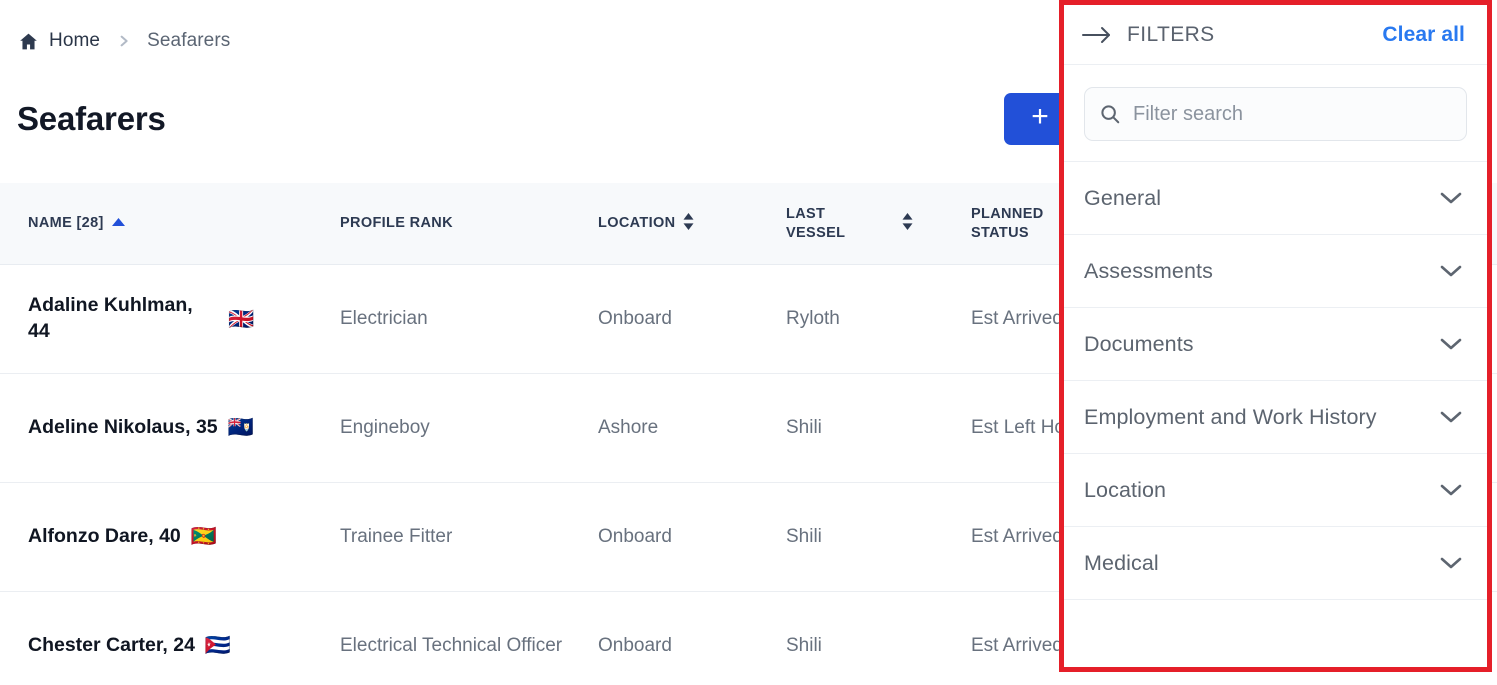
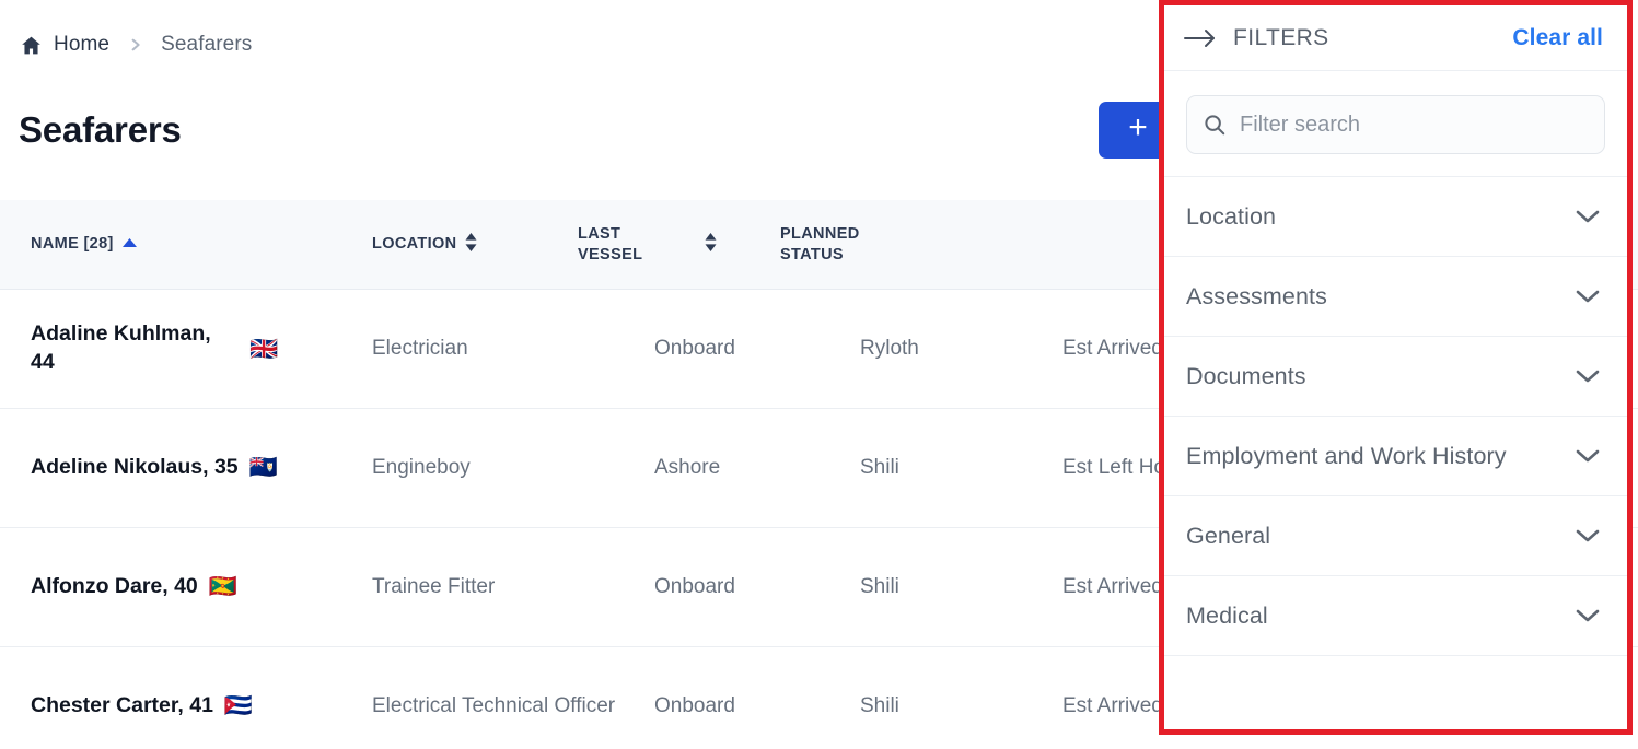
  Home
  Seafarers
  Seafarers
  +
  NAME [28]
- PROFILE RANK
  LOCATION
  LAST VESSEL
  PLANNED STATUS
  Adaline Kuhlman, 44
  🇬🇧
  Electrician
  Onboard
  Ryloth
  Est Arrived
  Adeline Nikolaus, 35
  🇦🇮
  Engineboy
  Ashore
  Shili
  Est Left H
  Alfonzo Dare, 40
  🇬🇩
  Trainee Fitter
  Onboard
  Shili
  Est Arrived
- Chester Carter, 24
+ Chester Carter, 41
  🇨🇺
  Electrical Technical Officer
  Onboard
  Shili
  Est Arrived
  FILTERS
  Clear all
  Filter search
- General
+ Location
  Assessments
  Documents
  Employment and Work History
- Location
+ General
  Medical
